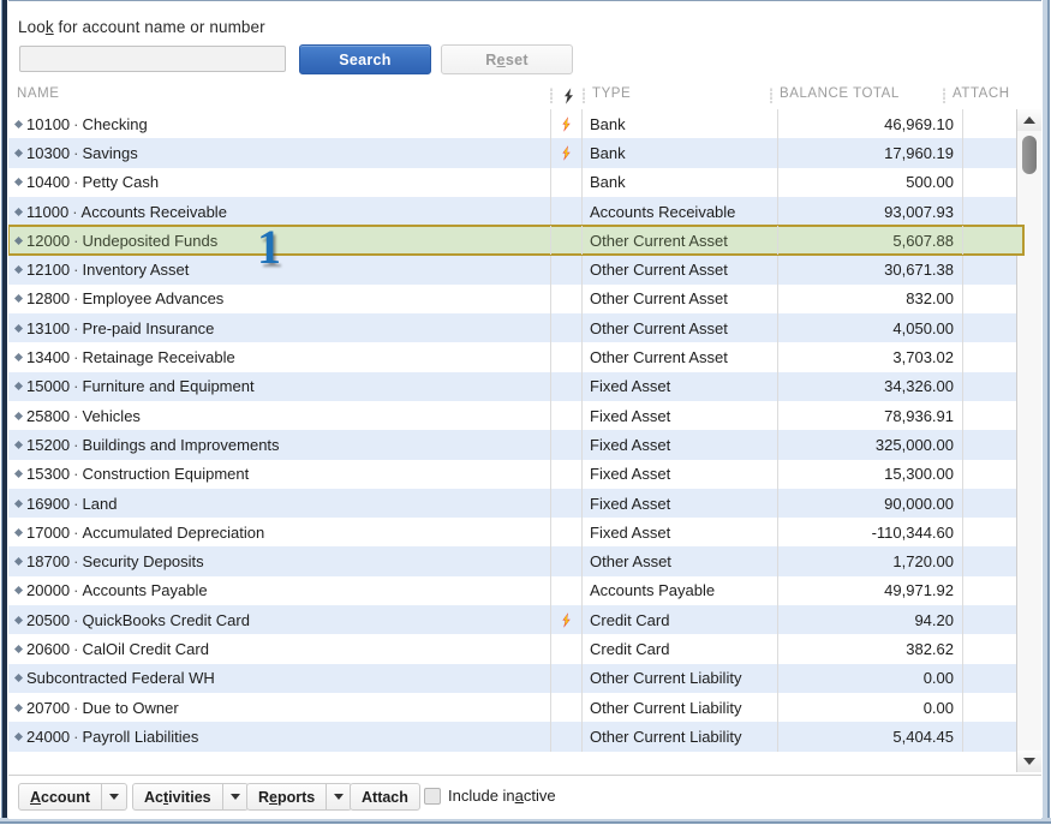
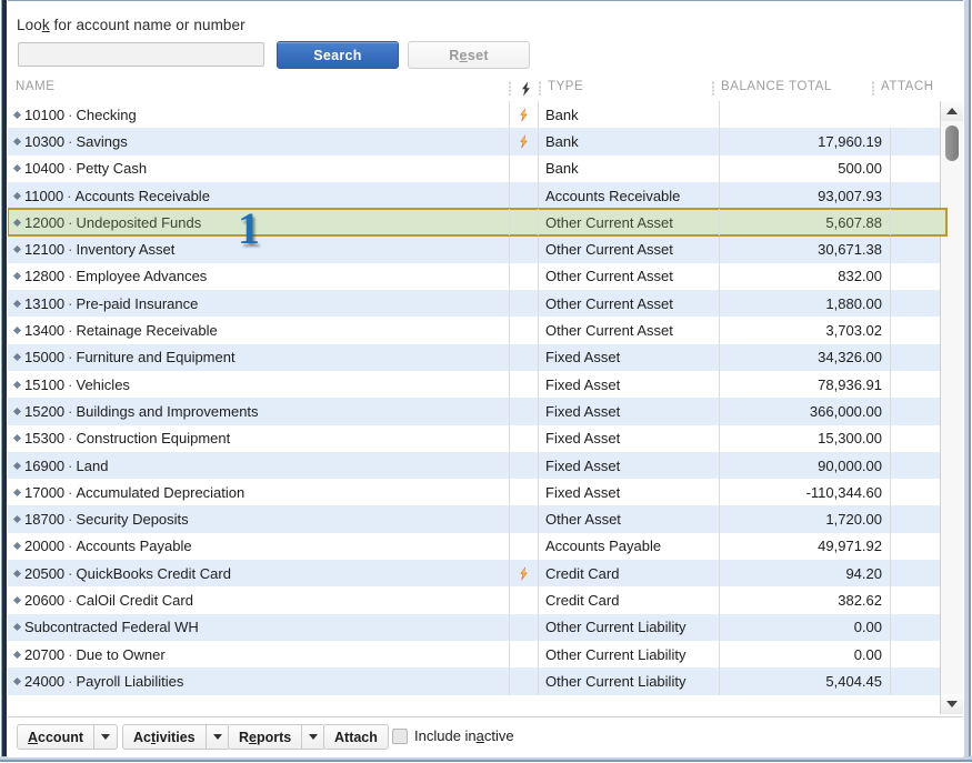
  Look for account name or number
  Search
  Reset
  NAME
  TYPE
  BALANCE TOTAL
  ATTACH
  10100
  ·
  Checking
  Bank
- 46,969.10
  10300
  ·
  Savings
  Bank
  17,960.19
  10400
  ·
  Petty Cash
  Bank
  500.00
  11000
  ·
  Accounts Receivable
  Accounts Receivable
  93,007.93
  12000
  ·
  Undeposited Funds
  Other Current Asset
  5,607.88
  12100
  ·
  Inventory Asset
  Other Current Asset
  30,671.38
  12800
  ·
  Employee Advances
  Other Current Asset
  832.00
  13100
  ·
  Pre-paid Insurance
  Other Current Asset
- 4,050.00
+ 1,880.00
  13400
  ·
  Retainage Receivable
  Other Current Asset
  3,703.02
  15000
  ·
  Furniture and Equipment
  Fixed Asset
  34,326.00
- 25800
+ 15100
  ·
  Vehicles
  Fixed Asset
  78,936.91
  15200
  ·
  Buildings and Improvements
  Fixed Asset
- 325,000.00
+ 366,000.00
  15300
  ·
  Construction Equipment
  Fixed Asset
  15,300.00
  16900
  ·
  Land
  Fixed Asset
  90,000.00
  17000
  ·
  Accumulated Depreciation
  Fixed Asset
  -110,344.60
  18700
  ·
  Security Deposits
  Other Asset
  1,720.00
  20000
  ·
  Accounts Payable
  Accounts Payable
  49,971.92
  20500
  ·
  QuickBooks Credit Card
  Credit Card
  94.20
  20600
  ·
  CalOil Credit Card
  Credit Card
  382.62
  Subcontracted Federal WH
  Other Current Liability
  0.00
  20700
  ·
  Due to Owner
  Other Current Liability
  0.00
  24000
  ·
  Payroll Liabilities
  Other Current Liability
  5,404.45
  A
  ccount
  Ac
  t
  ivities
  R
  e
  ports
  Attach
  Include inactive
  1
